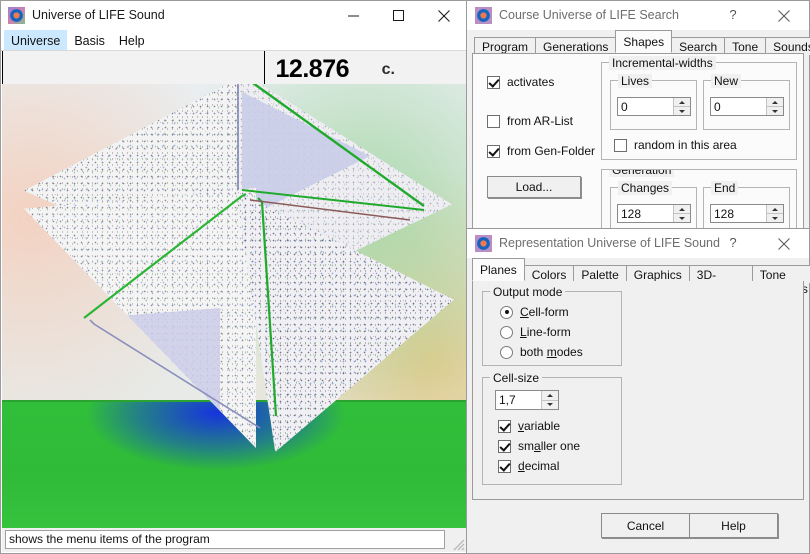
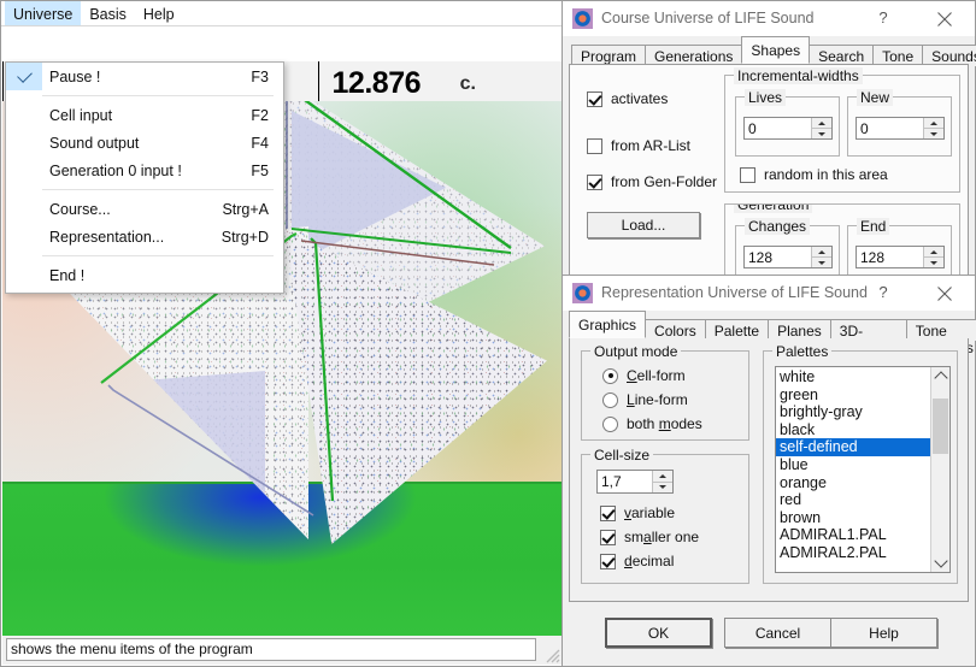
- Universe of LIFE Sound
  Universe
  Basis
  Help
  12.876
  c.
  shows the menu items of the program
+ Pause !
+ F3
+ Cell input
+ F2
+ Sound output
+ F4
+ Generation 0 input !
+ F5
+ Course...
+ Strg+A
+ Representation...
+ Strg+D
+ End !
- Course Universe of LIFE Search
+ Course Universe of LIFE Sound
  ?
  Program
  Generations
  Shapes
  Search
  Tone
  Sound
  activates
  from AR-List
  from Gen-Folder
  Load...
  Incremental-widths
  Lives
  0
  New
  0
  random in this area
  Generation
  Changes
  128
  End
  128
  Representation Universe of LIFE Sound
  ?
- Planes
+ Graphics
  Colors
  Palette
- Graphics
+ Planes
  Output mode
  Cell-form
  Line-form
  both modes
  Cell-size
  1,7
  variable
  smaller one
  decimal
+ Palettes
+ white
+ green
+ brightly-gray
+ black
+ self-defined
+ blue
+ orange
+ red
+ brown
+ ADMIRAL1.PAL
+ ADMIRAL2.PAL
+ OK
  Cancel
  Help
